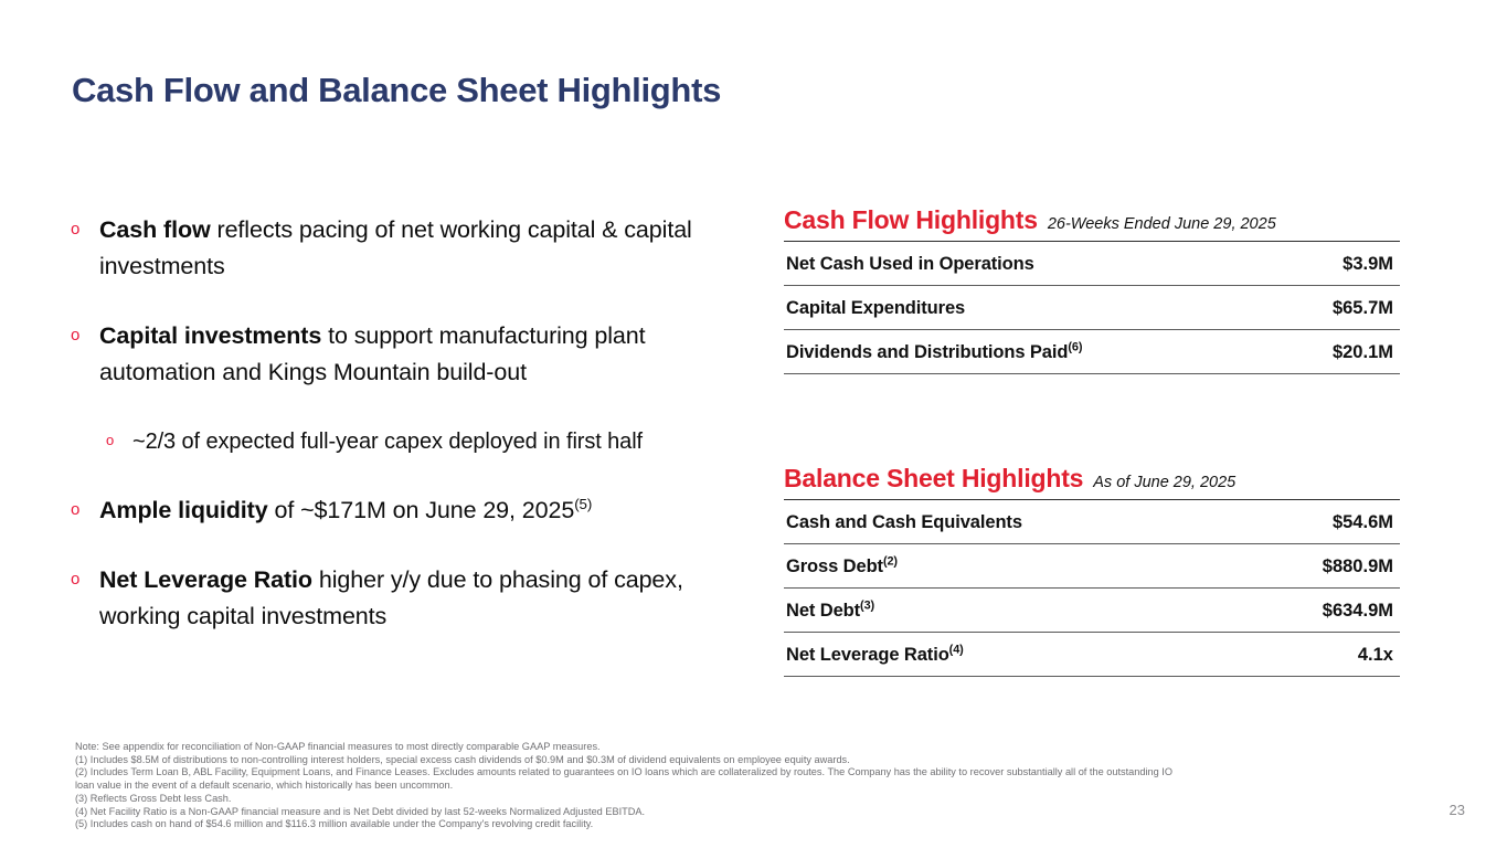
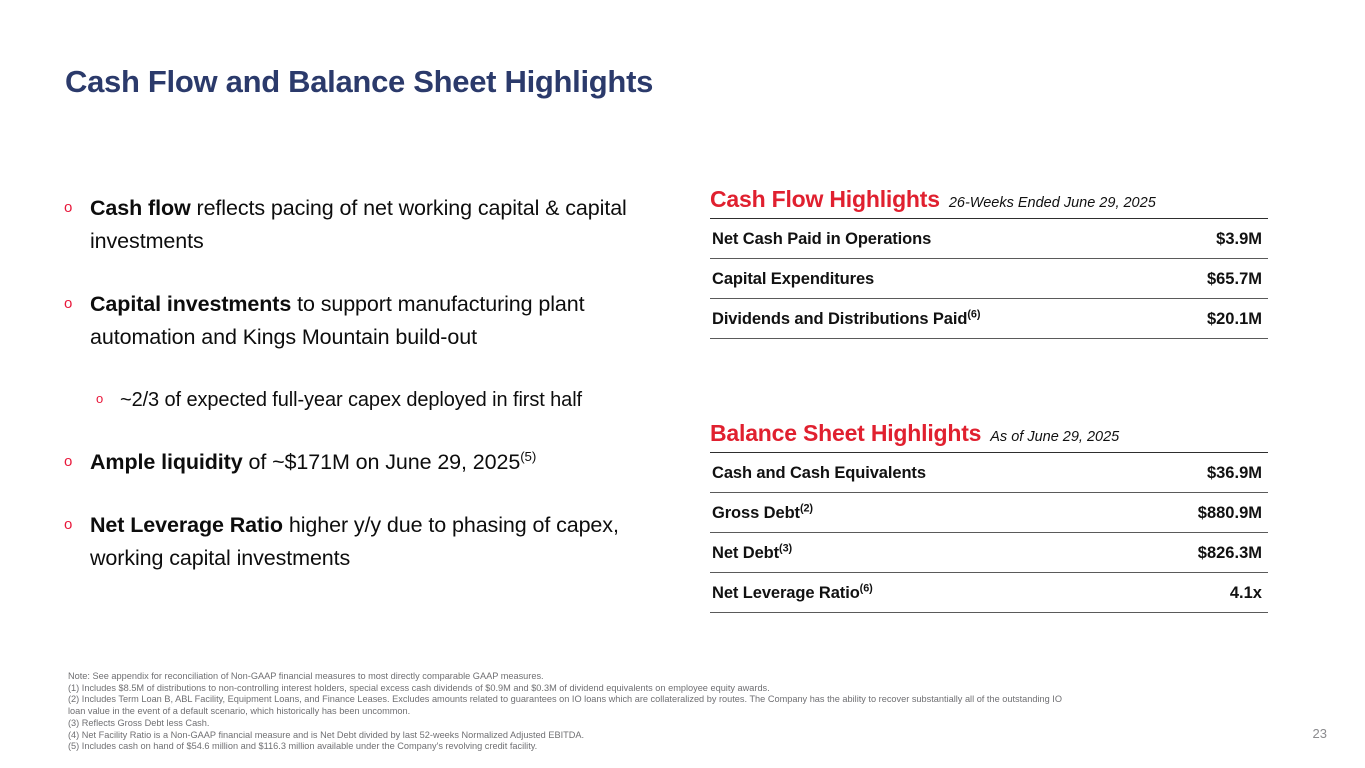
  Cash Flow and Balance Sheet Highlights
  o
  Cash flow reflects pacing of net working capital & capital investments
  o
  Capital investments to support manufacturing plant automation and Kings Mountain build-out
  o
  ~2/3 of expected full-year capex deployed in first half
  o
  Ample liquidity of ~$171M on June 29, 2025(5)
  o
  Net Leverage Ratio higher y/y due to phasing of capex, working capital investments
  Cash Flow Highlights
  26-Weeks Ended June 29, 2025
- Net Cash Used in Operations
+ Net Cash Paid in Operations
  $3.9M
  Capital Expenditures
  $65.7M
  Dividends and Distributions Paid(6)
  $20.1M
  Balance Sheet Highlights
  As of June 29, 2025
  Cash and Cash Equivalents
- $54.6M
+ $36.9M
  Gross Debt(2)
  $880.9M
  Net Debt(3)
- $634.9M
+ $826.3M
- Net Leverage Ratio(4)
+ Net Leverage Ratio(6)
  4.1x
  Note: See appendix for reconciliation of Non-GAAP financial measures to most directly comparable GAAP measures.
  (1) Includes $8.5M of distributions to non-controlling interest holders, special excess cash dividends of $0.9M and $0.3M of dividend equivalents on employee equity awards.
  (2) Includes Term Loan B, ABL Facility, Equipment Loans, and Finance Leases. Excludes amounts related to guarantees on IO loans which are collateralized by routes. The Company has the ability to recover substantially all of the outstanding IO
  loan value in the event of a default scenario, which historically has been uncommon.
  (3) Reflects Gross Debt less Cash.
  (4) Net Facility Ratio is a Non-GAAP financial measure and is Net Debt divided by last 52-weeks Normalized Adjusted EBITDA.
  (5) Includes cash on hand of $54.6 million and $116.3 million available under the Company's revolving credit facility.
  23
